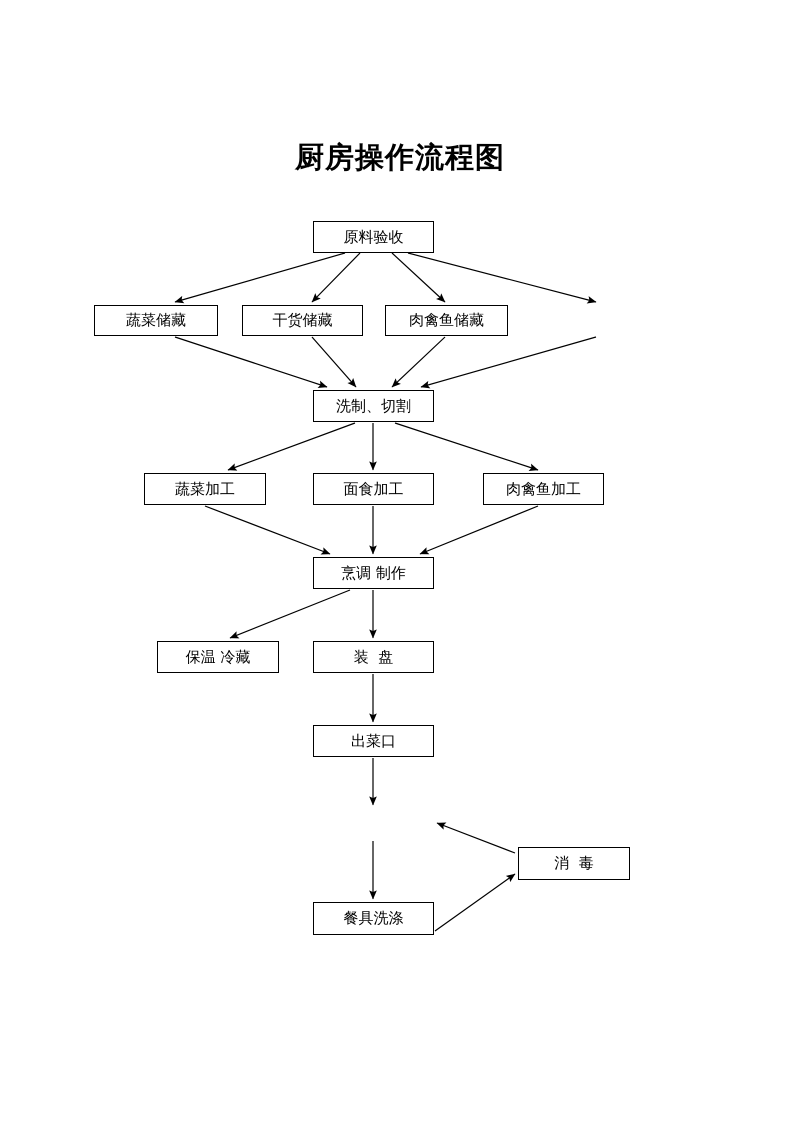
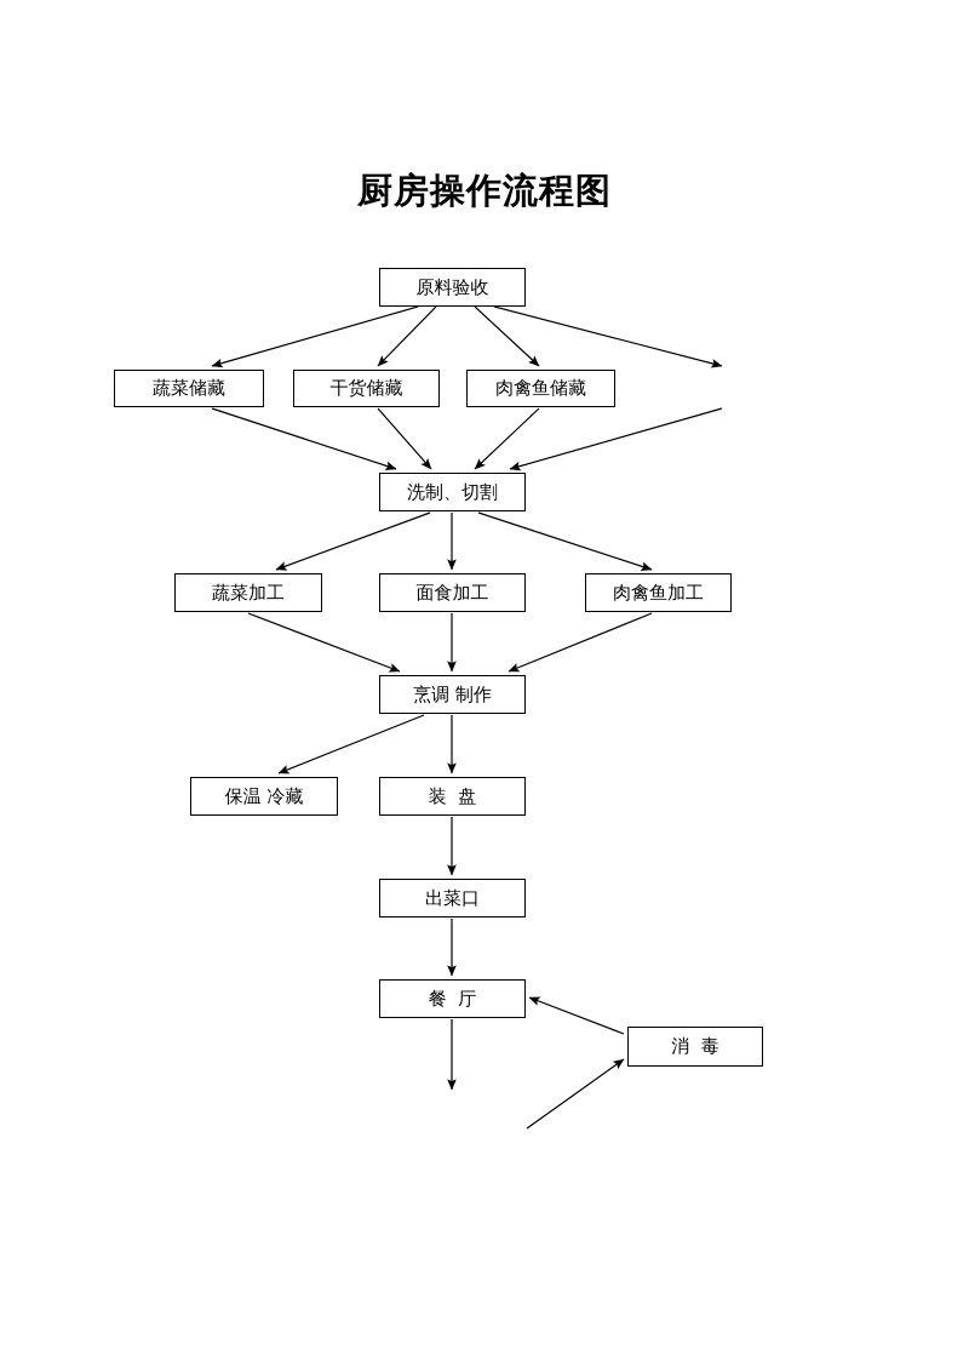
  厨房操作流程图
  原料验收
  蔬菜储藏
  干货储藏
  肉禽鱼储藏
  洗制、切割
  蔬菜加工
  面食加工
  肉禽鱼加工
  烹调 制作
  保温 冷藏
  装 盘
  出菜口
+ 餐 厅
  消 毒
- 餐具洗涤
